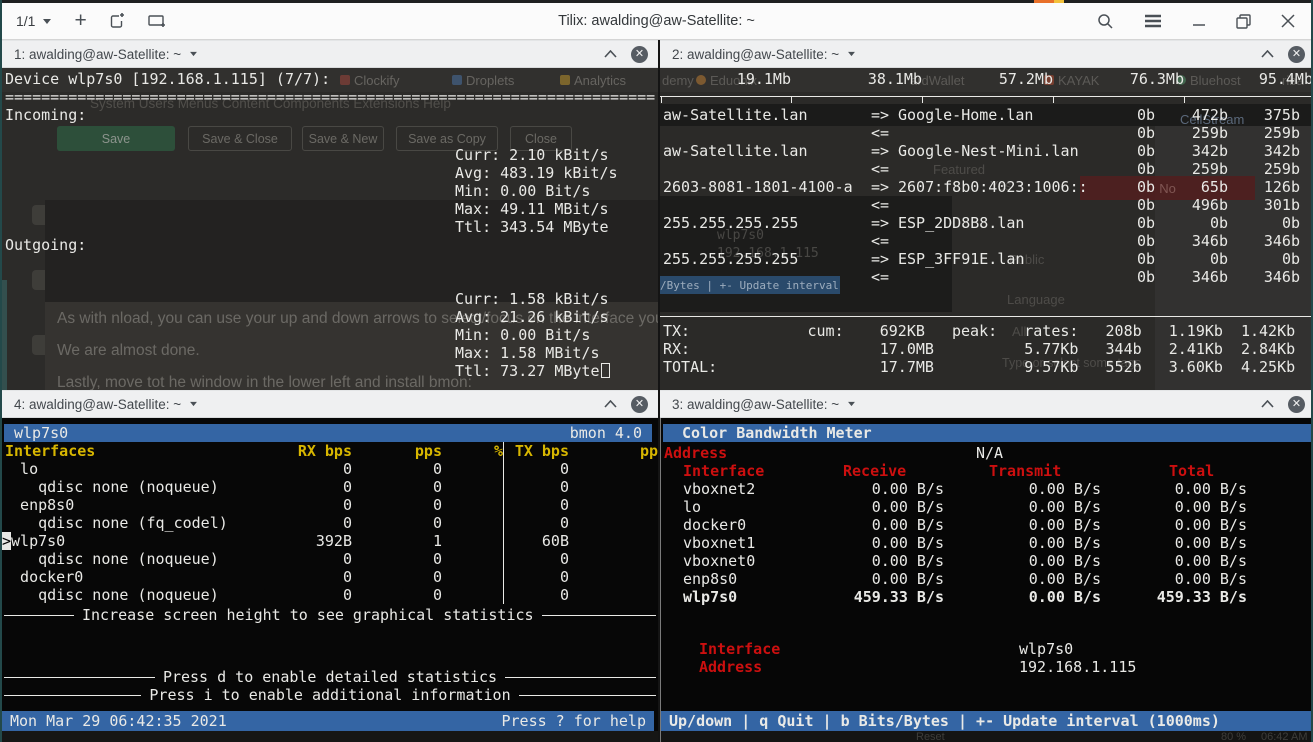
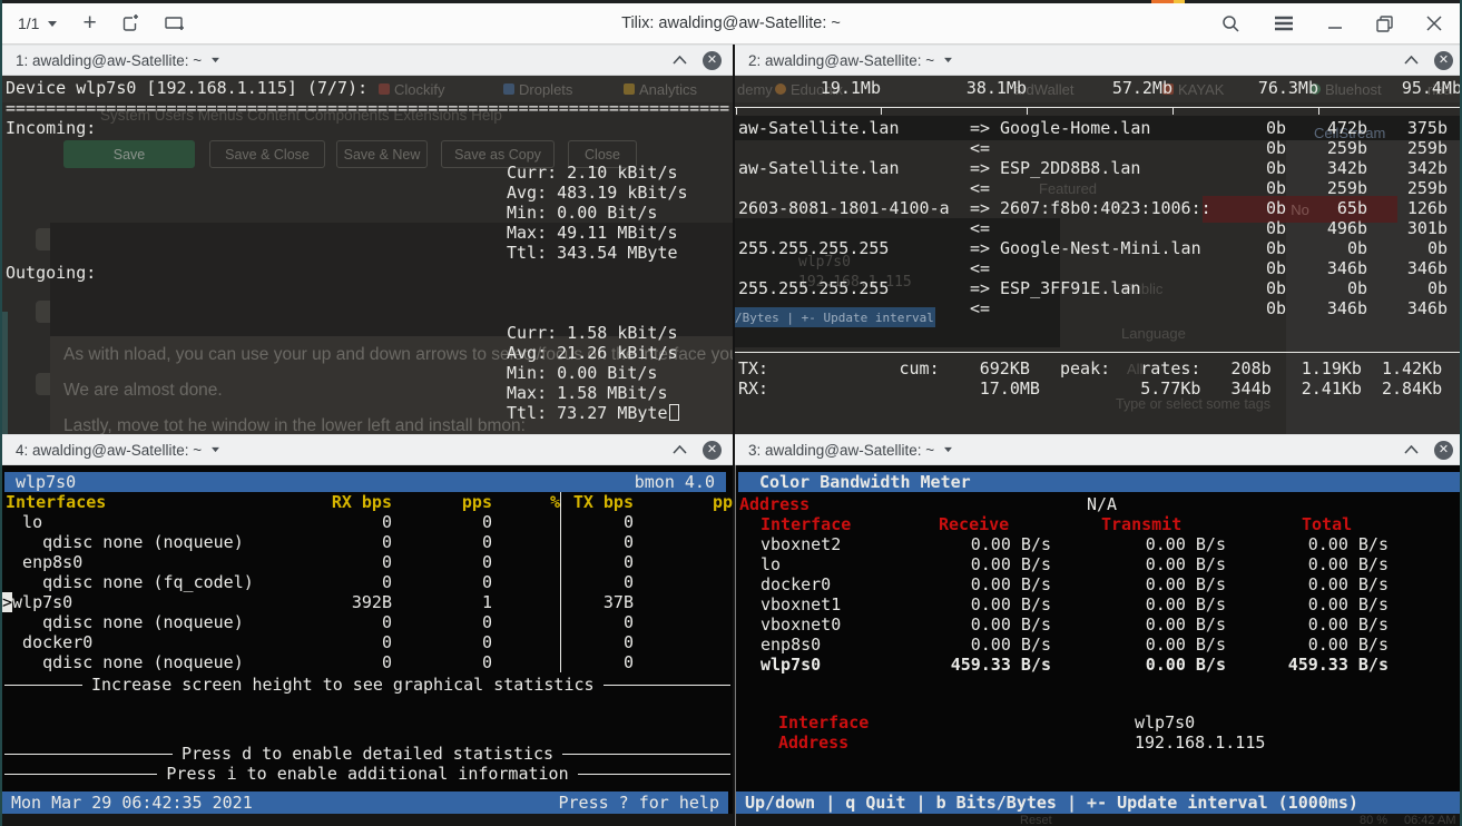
  1/1
  +
  Tilix: awalding@aw-Satellite: ~
  1: awalding@aw-Satellite: ~
  ✕
  2: awalding@aw-Satellite: ~
  ✕
  Clockify
  Droplets
  Analytics
  System Users Menus Content Components Extensions Help
  Save
  Save & Close
  Save & New
  Save as Copy
  Close
  As with nload, you can use your up and down arrows to select/focus on the interface yo
  We are almost done.
  Lastly, move tot he window in the lower left and install bmon:
  Device wlp7s0 [192.168.1.115] (7/7):
  ========================================================================
  Incoming:
  Curr: 2.10 kBit/s
  Avg: 483.19 kBit/s
  Min: 0.00 Bit/s
  Max: 49.11 MBit/s
  Ttl: 343.54 MByte
  Outgoing:
  Curr: 1.58 kBit/s
  Avg: 21.26 kBit/s
  Min: 0.00 Bit/s
  Max: 1.58 MBit/s
  Ttl: 73.27 MByte
  demy
  Eduonix
  ardWallet
  KAYAK
  Bluehost
  riba
  CellStream
  Featured
  Yes
  No
  wlp7s0
  192.168.1.115
  /Bytes | +- Update interval
  Public
  Language
  All
  Type or select some tags
  19.1Mb
  38.1Mb
  57.2Mb
  76.3Mb
  95.4Mb
  aw-Satellite.lan
  =>
  Google-Home.lan
  0b
  472b
  375b
  <=
  0b
  259b
  259b
  aw-Satellite.lan
  =>
- Google-Nest-Mini.lan
+ ESP_2DD8B8.lan
  0b
  342b
  342b
  <=
  0b
  259b
  259b
  2603-8081-1801-4100-a
  =>
  2607:f8b0:4023:1006::
  0b
  65b
  126b
  <=
  0b
  496b
  301b
  255.255.255.255
  =>
- ESP_2DD8B8.lan
+ Google-Nest-Mini.lan
  0b
  0b
  0b
  <=
  0b
  346b
  346b
  255.255.255.255
  =>
  ESP_3FF91E.lan
  0b
  0b
  0b
  <=
  0b
  346b
  346b
  TX: cum: 692KB peak: rates: 208b 1.19Kb 1.42Kb
  RX: 17.0MB 5.77Kb 344b 2.41Kb 2.84Kb
- TOTAL: 17.7MB 9.57Kb 552b 3.60Kb 4.25Kb
  4: awalding@aw-Satellite: ~
  ✕
  3: awalding@aw-Satellite: ~
  ✕
  wlp7s0
  bmon 4.0
  Interfaces
  RX bps
  pps
  %
  TX bps
  pp
  lo
  0
  0
  0
  qdisc none (noqueue)
  0
  0
  0
  enp8s0
  0
  0
  0
  qdisc none (fq_codel)
  0
  0
  0
  >wlp7s0
  392B
  1
- 60B
+ 37B
  qdisc none (noqueue)
  0
  0
  0
  docker0
  0
  0
  0
  qdisc none (noqueue)
  0
  0
  0
  Increase screen height to see graphical statistics
  Press d to enable detailed statistics
  Press i to enable additional information
  Mon Mar 29 06:42:35 2021
  Press ? for help
  Color Bandwidth Meter
  Address
  N/A
  Interface
  Receive
  Transmit
  Total
  vboxnet2
  0.00 B/s
  0.00 B/s
  0.00 B/s
  lo
  0.00 B/s
  0.00 B/s
  0.00 B/s
  docker0
  0.00 B/s
  0.00 B/s
  0.00 B/s
  vboxnet1
  0.00 B/s
  0.00 B/s
  0.00 B/s
  vboxnet0
  0.00 B/s
  0.00 B/s
  0.00 B/s
  enp8s0
  0.00 B/s
  0.00 B/s
  0.00 B/s
  wlp7s0
  459.33 B/s
  0.00 B/s
  459.33 B/s
  Interface
  wlp7s0
  Address
  192.168.1.115
  Up/down | q Quit | b Bits/Bytes | +- Update interval (1000ms)
  Reset
  80 %
  06:42 AM
